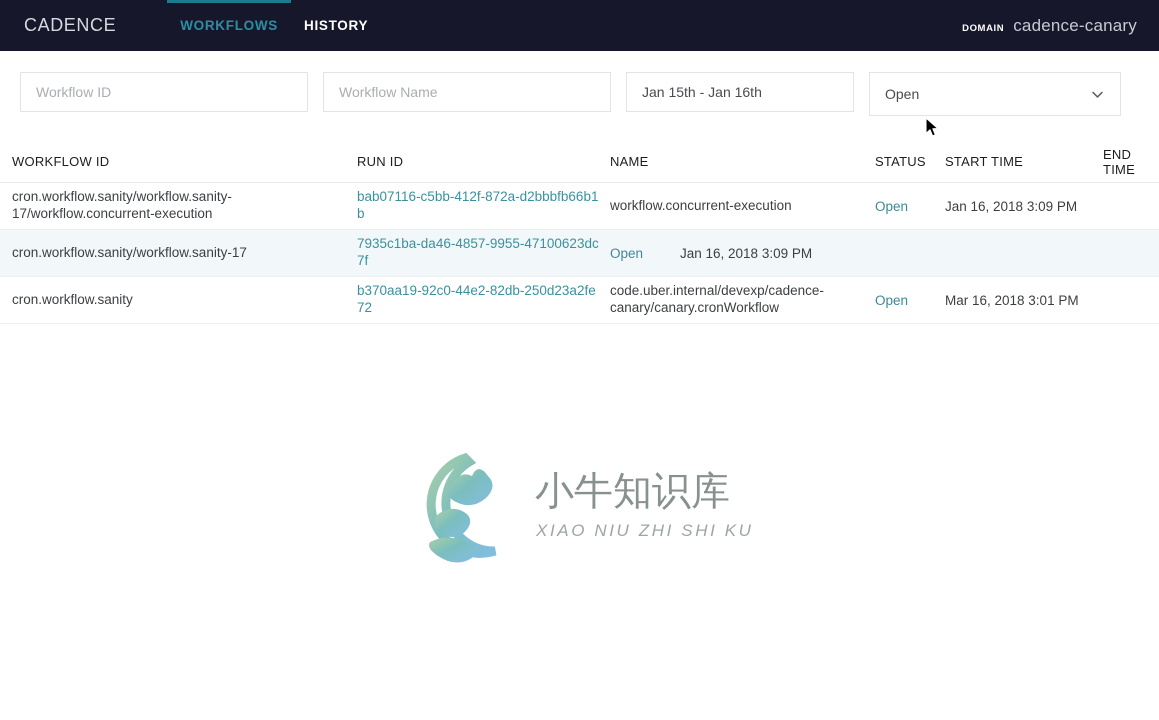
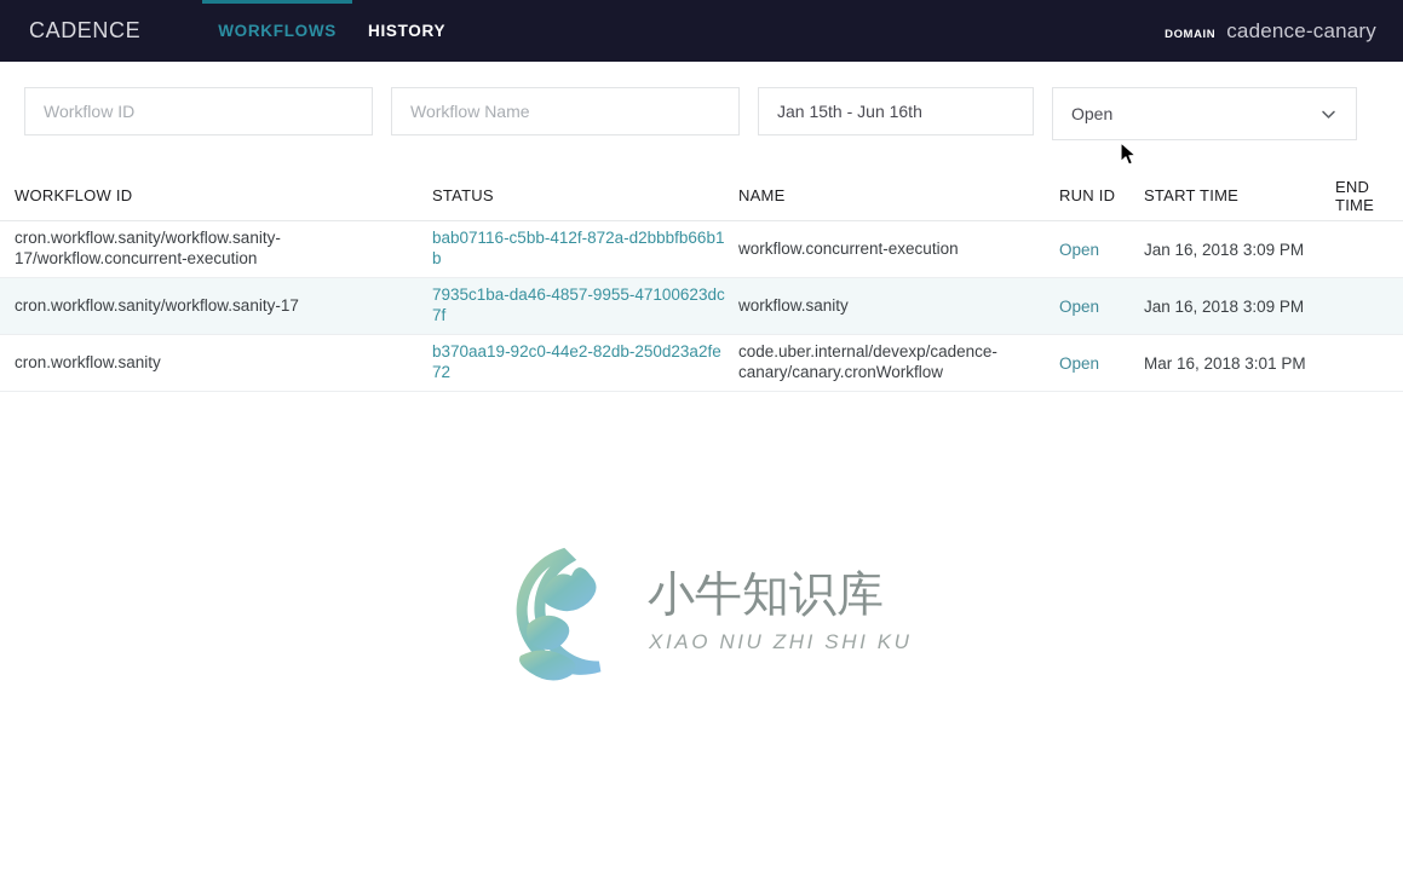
  CADENCE
  WORKFLOWS
  HISTORY
  DOMAIN
  cadence-canary
  Workflow ID
  Workflow Name
- Jan 15th - Jan 16th
+ Jan 15th - Jun 16th
  Open
  WORKFLOW ID
- RUN ID
+ STATUS
  NAME
- STATUS
+ RUN ID
  START TIME
  END
  TIME
  cron.workflow.sanity/workflow.sanity-17/workflow.concurrent-execution
  bab07116-c5bb-412f-872a-d2bbbfb66b1b
  workflow.concurrent-execution
  Open
  Jan 16, 2018 3:09 PM
  cron.workflow.sanity/workflow.sanity-17
  7935c1ba-da46-4857-9955-47100623dc7f
+ workflow.sanity
  Open
  Jan 16, 2018 3:09 PM
  cron.workflow.sanity
  b370aa19-92c0-44e2-82db-250d23a2fe72
  code.uber.internal/devexp/cadence-canary/canary.cronWorkflow
  Open
  Mar 16, 2018 3:01 PM
  小牛知识库
  XIAO NIU ZHI SHI KU
